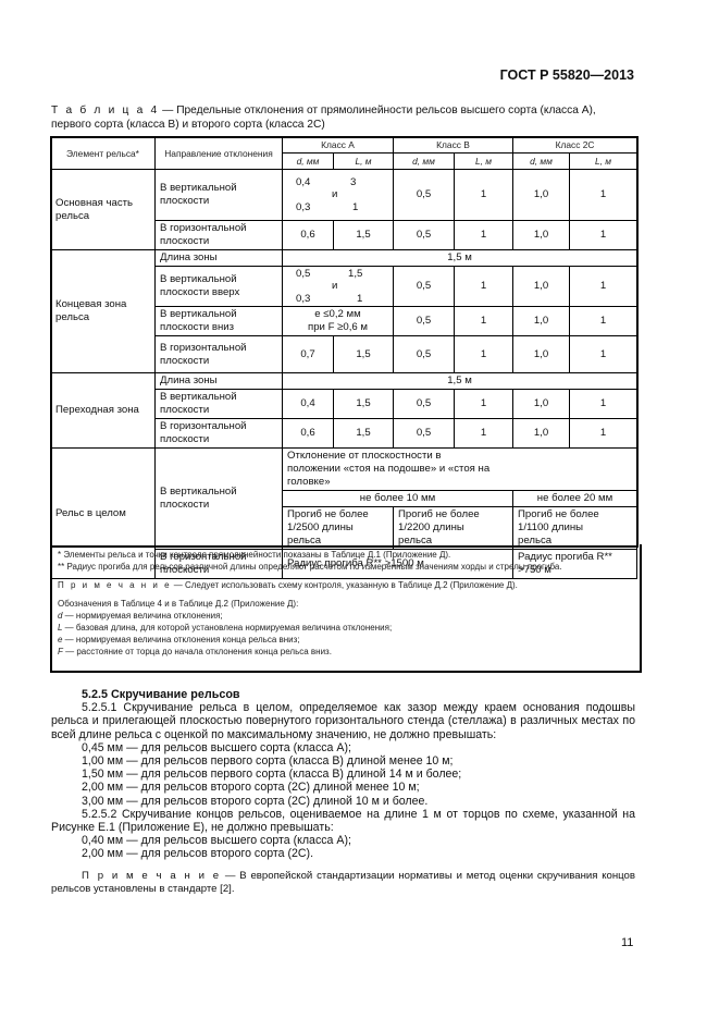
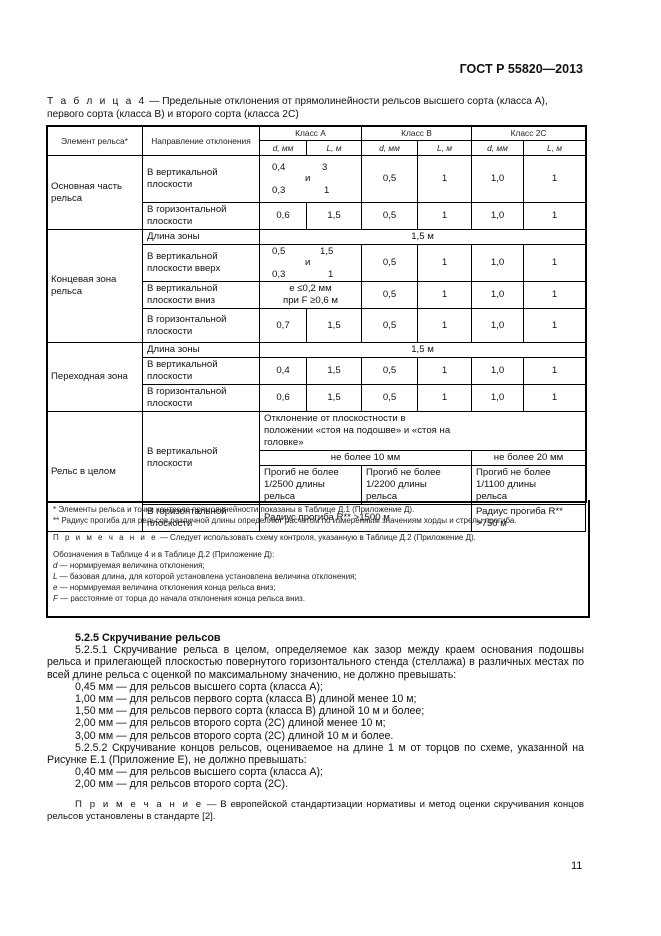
  ГОСТ Р 55820—2013
  Т а б л и ц а 4 — Предельные отклонения от прямолинейности рельсов высшего сорта (класса А), первого сорта (класса В) и второго сорта (класса 2С)
  Элемент рельса*	Направление отклонения	Класс А	Класс В	Класс 2С
  d, мм	L, м	d, мм	L, м	d, мм	L, м
  Основная часть рельса	В вертикальной плоскости	0,4 3 и 0,3 1	0,5	1	1,0	1
  В горизонтальной плоскости	0,6	1,5	0,5	1	1,0	1
  Концевая зона рельса	Длина зоны	1,5 м
  В вертикальной плоскости вверх	0,5 1,5 и 0,3 1	0,5	1	1,0	1
  В вертикальной плоскости вниз	e ≤0,2 мм при F ≥0,6 м	0,5	1	1,0	1
  В горизонтальной плоскости	0,7	1,5	0,5	1	1,0	1
  Переходная зона	Длина зоны	1,5 м
  В вертикальной плоскости	0,4	1,5	0,5	1	1,0	1
  В горизонтальной плоскости	0,6	1,5	0,5	1	1,0	1
  Рельс в целом	В вертикальной плоскости	Отклонение от плоскостности в положении «стоя на подошве» и «стоя на головке»
  не более 10 мм	не более 20 мм
  Прогиб не более 1/2500 длины рельса	Прогиб не более 1/2200 длины рельса	Прогиб не более 1/1100 длины рельса
  В горизонтальной плоскости	Радиус прогиба R** >1500 м	Радиус прогиба R** >750 м
  * Элементы рельса и точки контроля прямолинейности показаны в Таблице Д.1 (Приложение Д).
  ** Радиус прогиба для рельсов различной длины определяют расчетом по измеренным значениям хорды и стрелы прогиба.
  П р и м е ч а н и е — Следует использовать схему контроля, указанную в Таблице Д.2 (Приложение Д).
  Обозначения в Таблице 4 и в Таблице Д.2 (Приложение Д):
  d — нормируемая величина отклонения;
- L — базовая длина, для которой установлена нормируемая величина отклонения;
+ L — базовая длина, для которой установлена установлена величина отклонения;
  e — нормируемая величина отклонения конца рельса вниз;
  F — расстояние от торца до начала отклонения конца рельса вниз.
  5.2.5 Скручивание рельсов
  5.2.5.1 Скручивание рельса в целом, определяемое как зазор между краем основания подошвы рельса и прилегающей плоскостью повернутого горизонтального стенда (стеллажа) в различных местах по всей длине рельса с оценкой по максимальному значению, не должно превышать:
  0,45 мм — для рельсов высшего сорта (класса А);
  1,00 мм — для рельсов первого сорта (класса В) длиной менее 10 м;
- 1,50 мм — для рельсов первого сорта (класса В) длиной 14 м и более;
+ 1,50 мм — для рельсов первого сорта (класса В) длиной 10 м и более;
  2,00 мм — для рельсов второго сорта (2С) длиной менее 10 м;
  3,00 мм — для рельсов второго сорта (2С) длиной 10 м и более.
  5.2.5.2 Скручивание концов рельсов, оцениваемое на длине 1 м от торцов по схеме, указанной на Рисунке Е.1 (Приложение Е), не должно превышать:
  0,40 мм — для рельсов высшего сорта (класса А);
  2,00 мм — для рельсов второго сорта (2С).
  П р и м е ч а н и е — В европейской стандартизации нормативы и метод оценки скручивания концов рельсов установлены в стандарте [2].
  11
